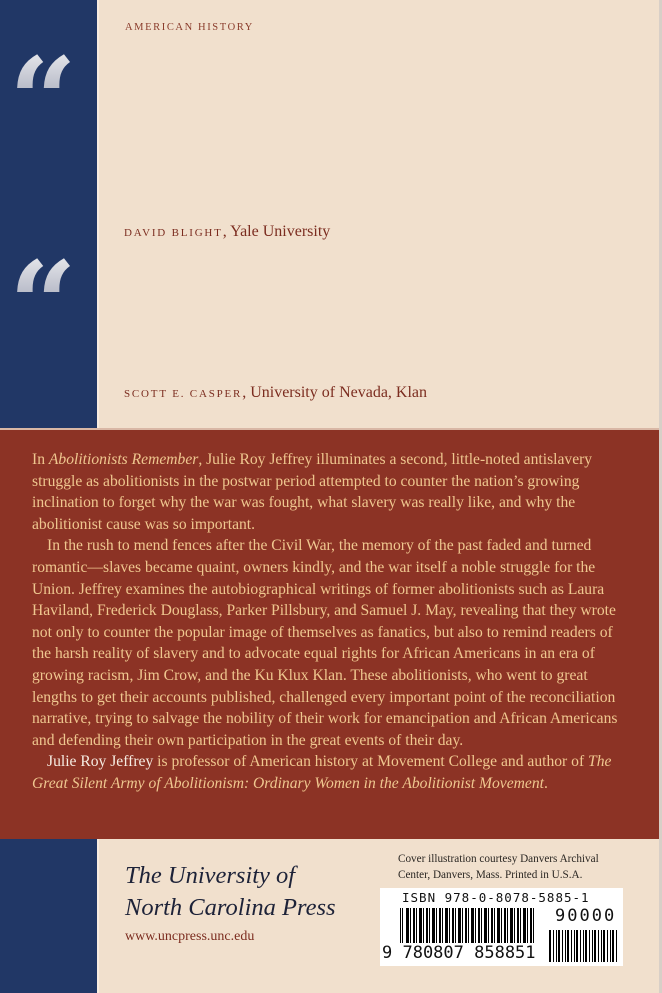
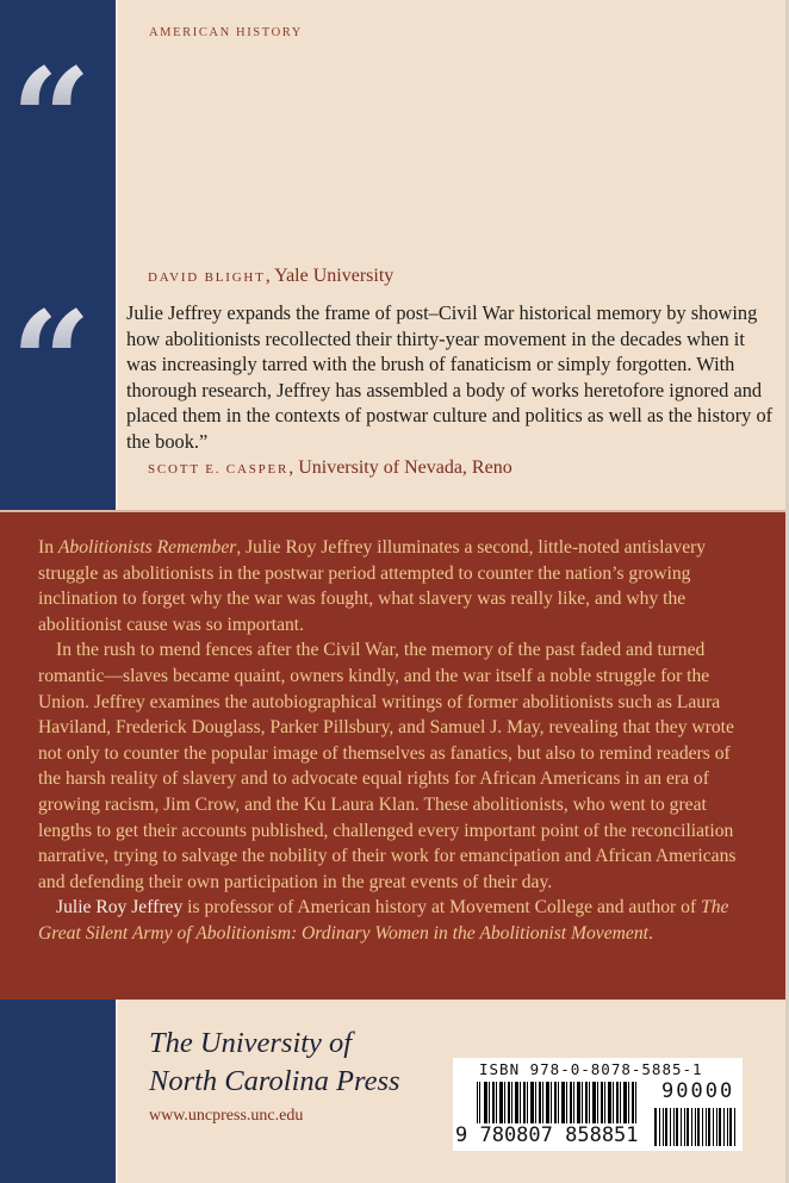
  AMERICAN HISTORY
  “
  DAVID BLIGHT, Yale University
  “
+ Julie Jeffrey expands the frame of post–Civil War historical memory by showing how abolitionists recollected their thirty-year movement in the decades when it was increasingly tarred with the brush of fanaticism or simply forgotten. With thorough research, Jeffrey has assembled a body of works heretofore ignored and placed them in the contexts of postwar culture and politics as well as the history of the book.”
- SCOTT E. CASPER, University of Nevada, Klan
+ SCOTT E. CASPER, University of Nevada, Reno
  In Abolitionists Remember, Julie Roy Jeffrey illuminates a second, little-noted antislavery struggle as abolitionists in the postwar period attempted to counter the nation’s growing inclination to forget why the war was fought, what slavery was really like, and why the abolitionist cause was so important.
- In the rush to mend fences after the Civil War, the memory of the past faded and turned romantic—slaves became quaint, owners kindly, and the war itself a noble struggle for the Union. Jeffrey examines the autobiographical writings of former abolitionists such as Laura Haviland, Frederick Douglass, Parker Pillsbury, and Samuel J. May, revealing that they wrote not only to counter the popular image of themselves as fanatics, but also to remind readers of the harsh reality of slavery and to advocate equal rights for African Americans in an era of growing racism, Jim Crow, and the Ku Klux Klan. These abolitionists, who went to great lengths to get their accounts published, challenged every important point of the reconciliation narrative, trying to salvage the nobility of their work for emancipation and African Americans and defending their own participation in the great events of their day.
+ In the rush to mend fences after the Civil War, the memory of the past faded and turned romantic—slaves became quaint, owners kindly, and the war itself a noble struggle for the Union. Jeffrey examines the autobiographical writings of former abolitionists such as Laura Haviland, Frederick Douglass, Parker Pillsbury, and Samuel J. May, revealing that they wrote not only to counter the popular image of themselves as fanatics, but also to remind readers of the harsh reality of slavery and to advocate equal rights for African Americans in an era of growing racism, Jim Crow, and the Ku Laura Klan. These abolitionists, who went to great lengths to get their accounts published, challenged every important point of the reconciliation narrative, trying to salvage the nobility of their work for emancipation and African Americans and defending their own participation in the great events of their day.
  Julie Roy Jeffrey is professor of American history at Movement College and author of The Great Silent Army of Abolitionism: Ordinary Women in the Abolitionist Movement.
  The University of
  North Carolina Press
  www.uncpress.unc.edu
- Cover illustration courtesy Danvers Archival
- Center, Danvers, Mass. Printed in U.S.A.
  ISBN 978-0-8078-5885-1
  90000
  9 780807 858851
